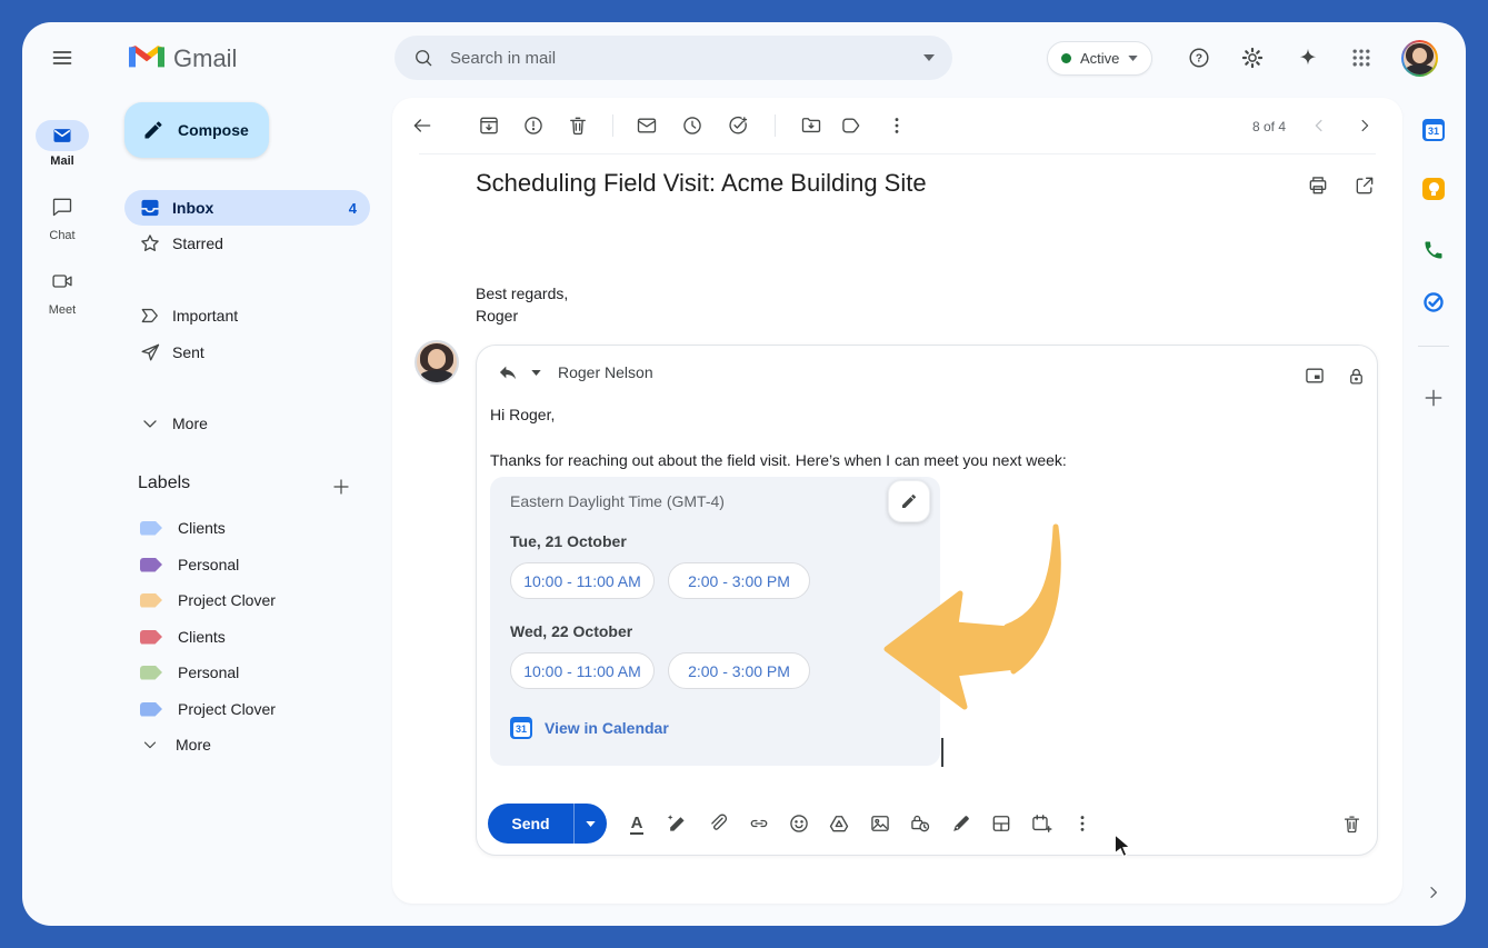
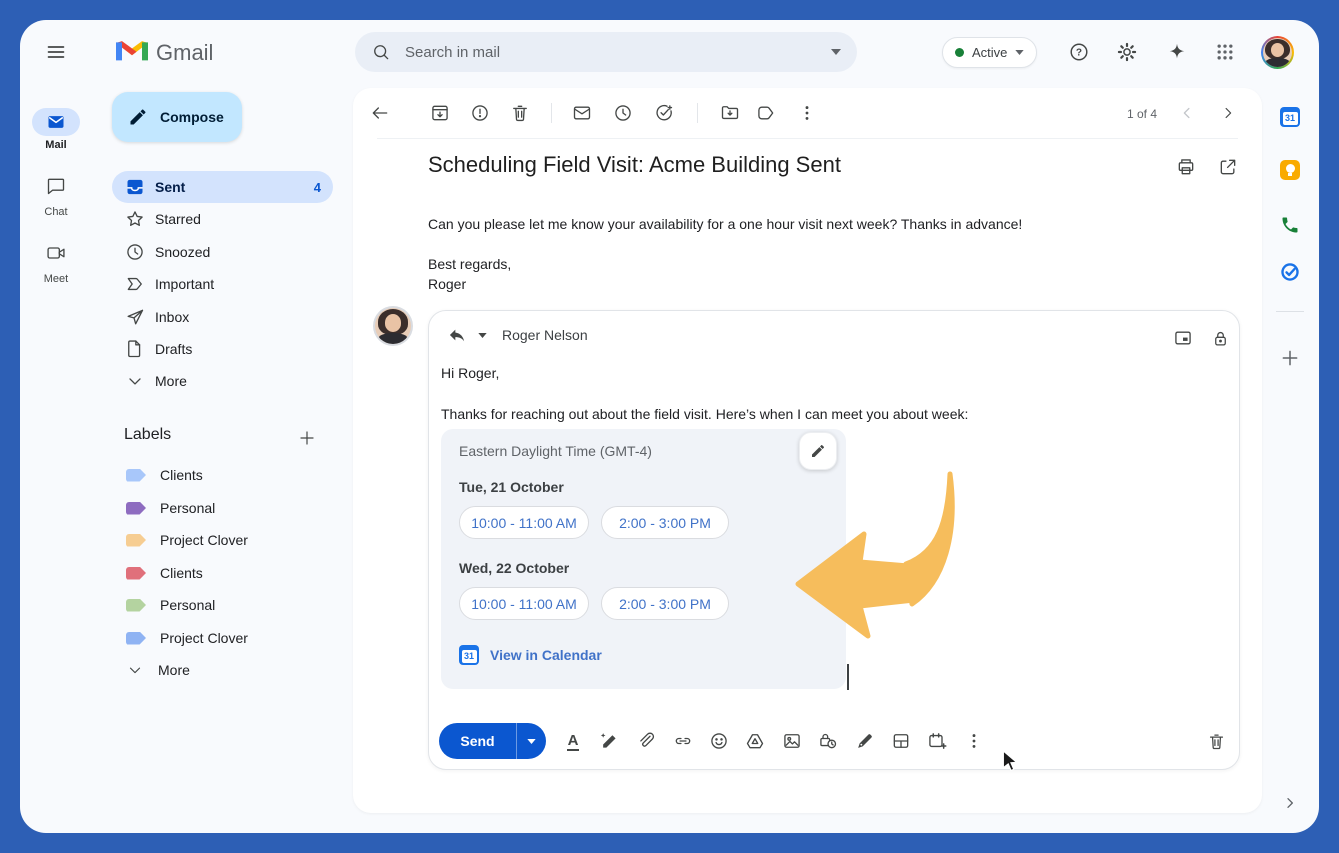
  Gmail
  Search in mail
  Active
  ?
  Mail
  Chat
  Meet
  Compose
- Inbox
+ Sent
  4
  Starred
+ Snoozed
  Important
- Sent
+ Inbox
+ Drafts
  More
  Labels
  Clients
  Personal
  Project Clover
  Clients
  Personal
  Project Clover
  More
- 8 of 4
+ 1 of 4
- Scheduling Field Visit: Acme Building Site
+ Scheduling Field Visit: Acme Building Sent
+ Can you please let me know your availability for a one hour visit next week? Thanks in advance!
  Best regards,
  Roger
  Roger Nelson
  Hi Roger,
- Thanks for reaching out about the field visit. Here’s when I can meet you next week:
+ Thanks for reaching out about the field visit. Here’s when I can meet you about week:
  Eastern Daylight Time (GMT-4)
  Tue, 21 October
  10:00 - 11:00 AM
  2:00 - 3:00 PM
  Wed, 22 October
  10:00 - 11:00 AM
  2:00 - 3:00 PM
  31
  View in Calendar
  Send
  A
  31
